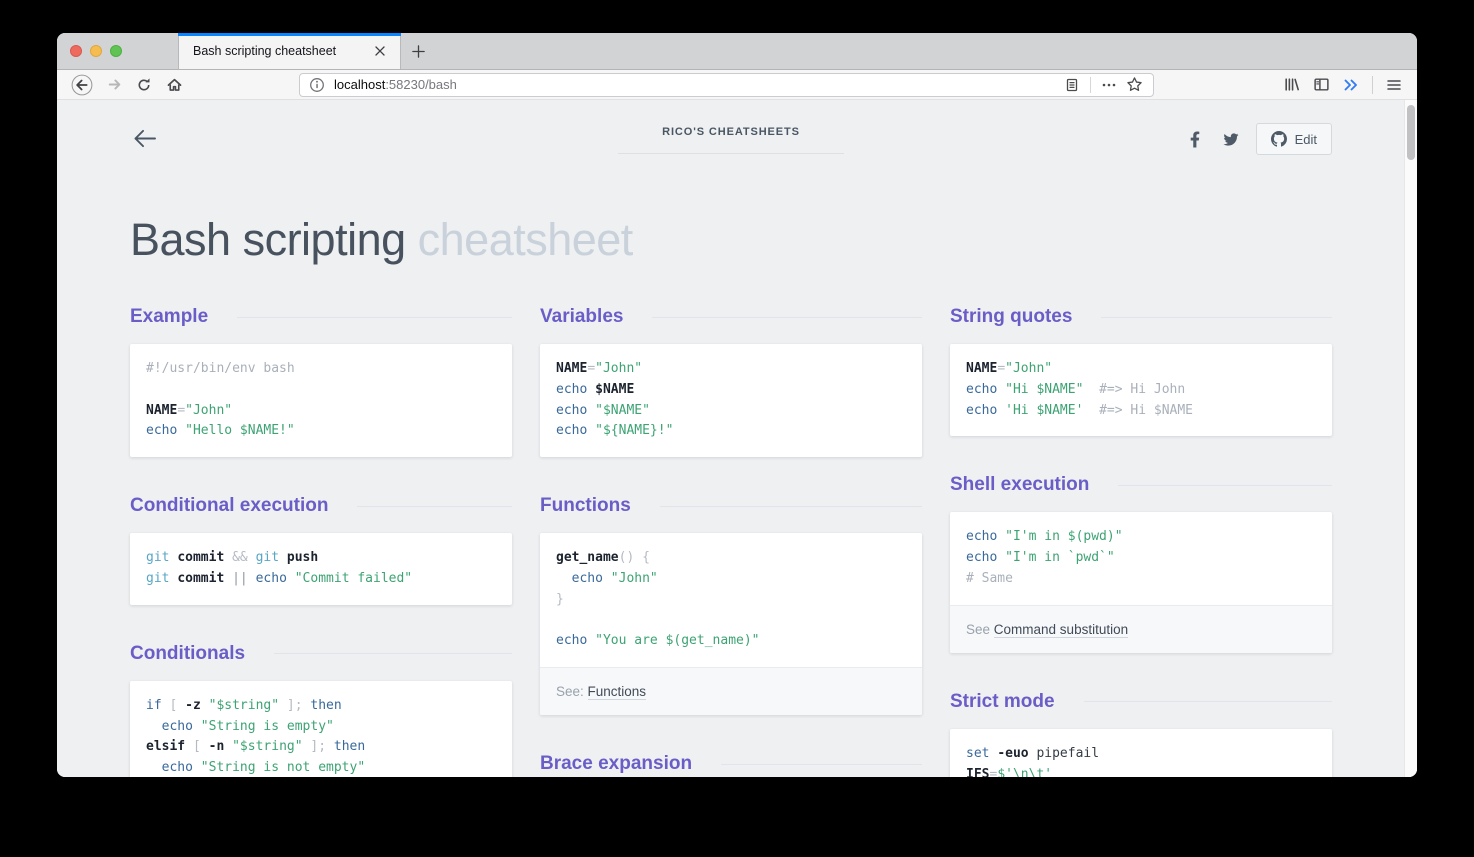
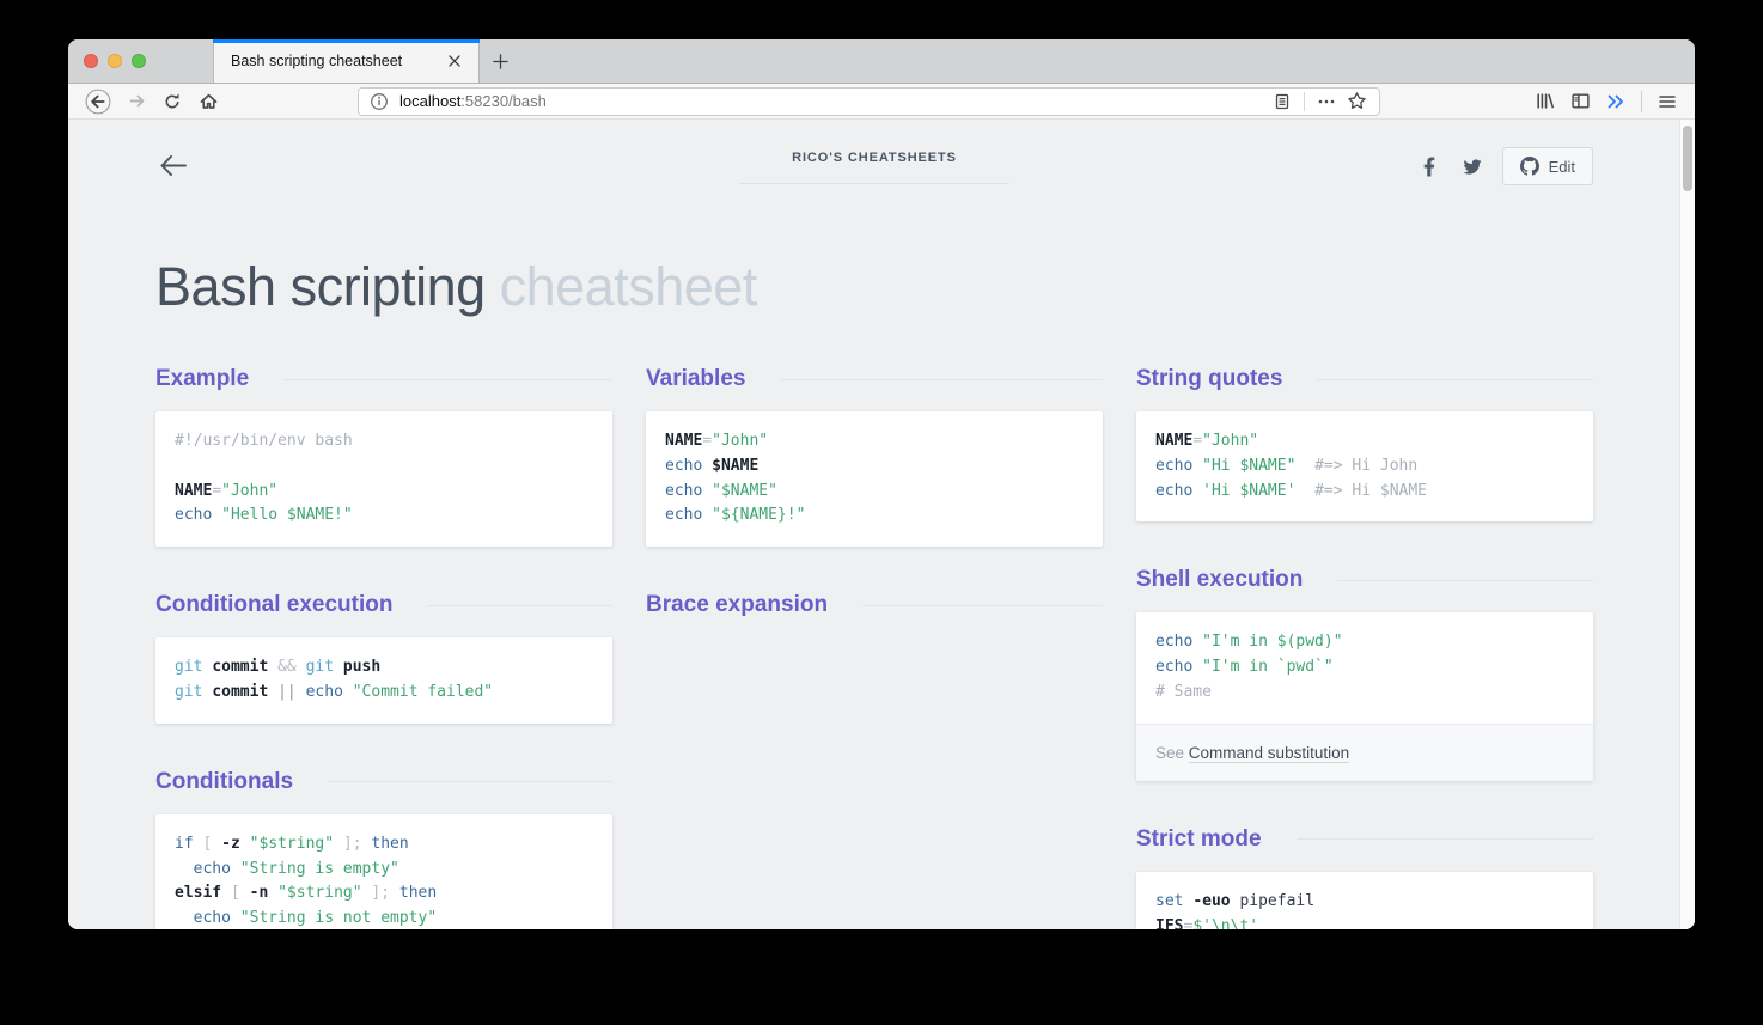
  Bash scripting cheatsheet
  localhost:58230/bash
  RICO'S CHEATSHEETS
  Edit
  Bash scripting cheatsheet
  Example
  #!/usr/bin/env bash
  NAME="John"
  echo "Hello $NAME!"
  Conditional execution
  git commit && git push
  git commit || echo "Commit failed"
  Conditionals
  if [ -z "$string" ]; then
  echo "String is empty"
  elsif [ -n "$string" ]; then
  echo "String is not empty"
  Variables
  NAME="John"
  echo $NAME
  echo "$NAME"
  echo "${NAME}!"
- Functions
- get_name() {
- echo "John"
- }
- echo "You are $(get_name)"
- See: Functions
  Brace expansion
  String quotes
  NAME="John"
  echo "Hi $NAME" #=> Hi John
  echo 'Hi $NAME' #=> Hi $NAME
  Shell execution
  echo "I'm in $(pwd)"
  echo "I'm in `pwd`"
  # Same
  See Command substitution
  Strict mode
  set -euo pipefail
  IFS=$'\n\t'
